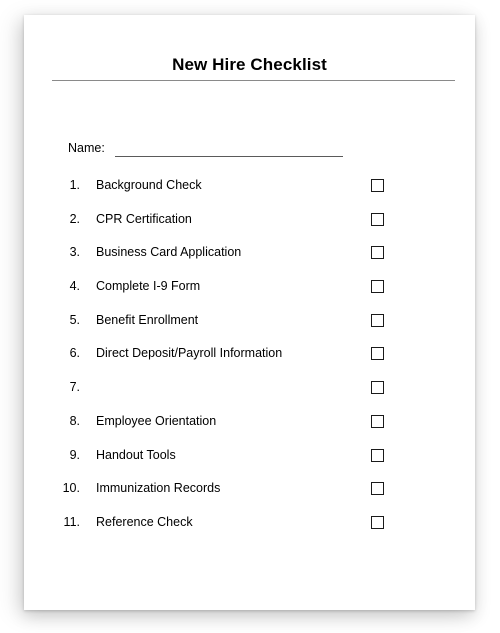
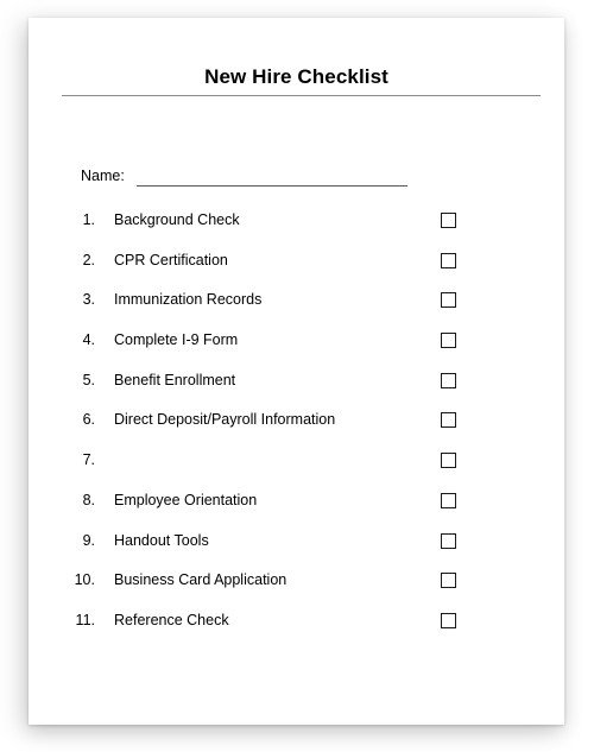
  New Hire Checklist
  Name:
  1.
  Background Check
  2.
  CPR Certification
  3.
- Business Card Application
+ Immunization Records
  4.
  Complete I-9 Form
  5.
  Benefit Enrollment
  6.
  Direct Deposit/Payroll Information
  7.
  8.
  Employee Orientation
  9.
  Handout Tools
  10.
- Immunization Records
+ Business Card Application
  11.
  Reference Check
